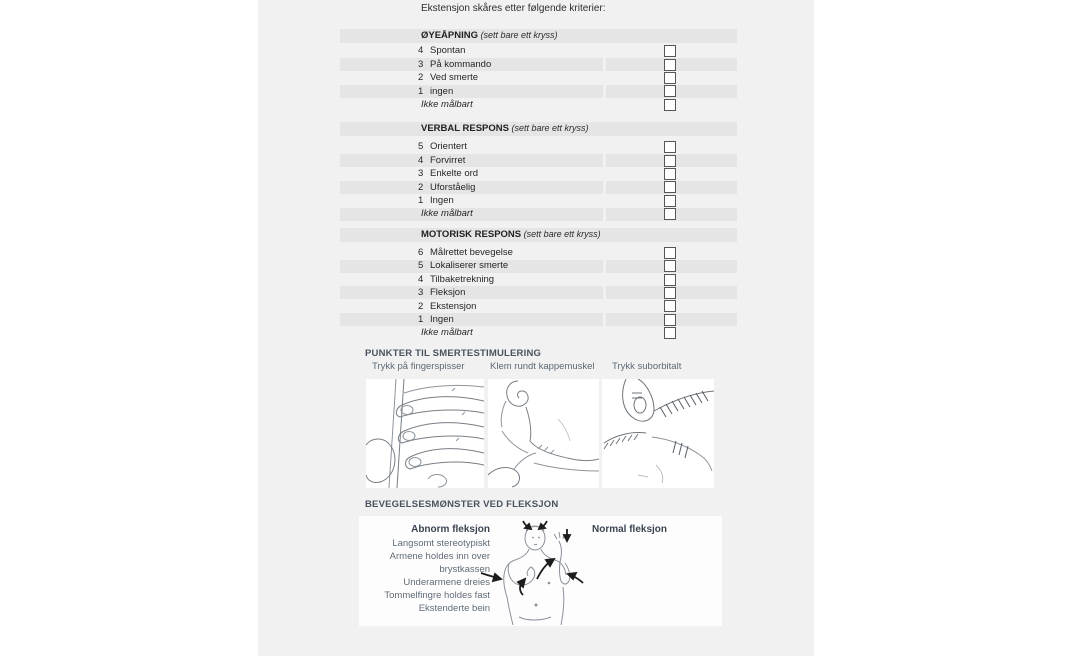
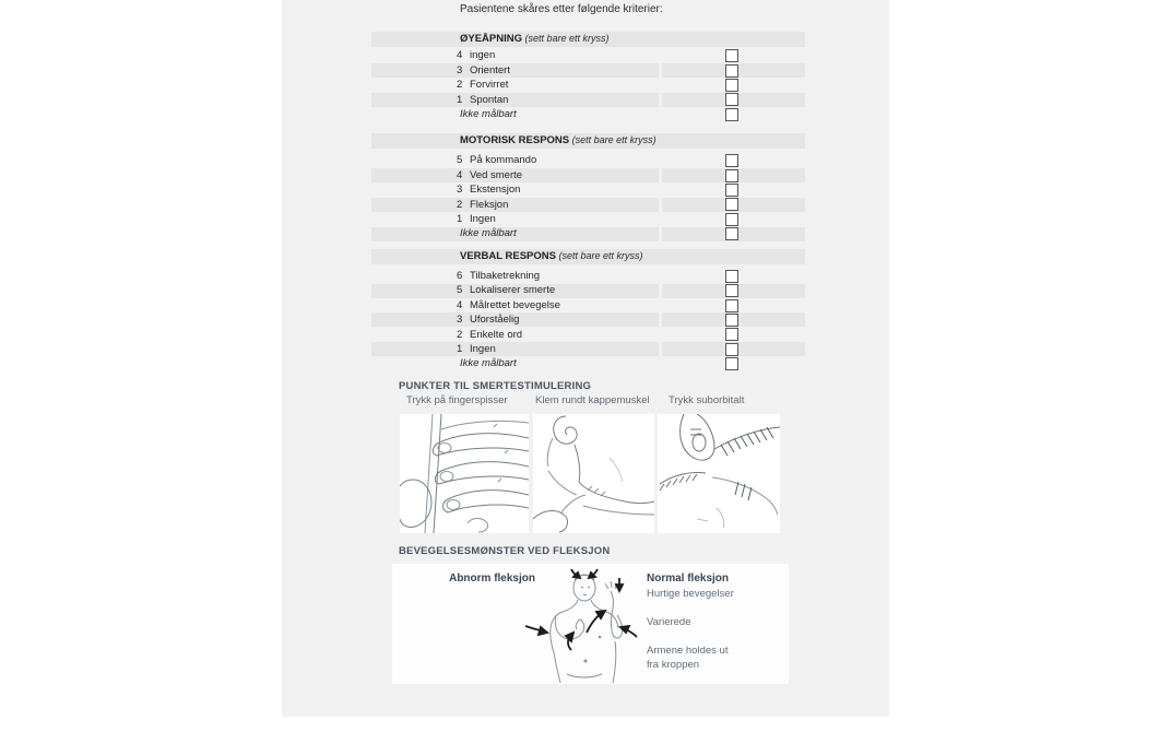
- Ekstensjon skåres etter følgende kriterier:
+ Pasientene skåres etter følgende kriterier:
  ØYEÅPNING (sett bare ett kryss)
  4
- Spontan
+ ingen
  3
- På kommando
+ Orientert
  2
- Ved smerte
+ Forvirret
  1
- ingen
+ Spontan
  Ikke målbart
- VERBAL RESPONS (sett bare ett kryss)
+ MOTORISK RESPONS (sett bare ett kryss)
  5
- Orientert
+ På kommando
  4
- Forvirret
+ Ved smerte
  3
- Enkelte ord
+ Ekstensjon
  2
- Uforståelig
+ Fleksjon
  1
  Ingen
  Ikke målbart
- MOTORISK RESPONS (sett bare ett kryss)
+ VERBAL RESPONS (sett bare ett kryss)
  6
- Målrettet bevegelse
+ Tilbaketrekning
  5
  Lokaliserer smerte
  4
- Tilbaketrekning
+ Målrettet bevegelse
  3
- Fleksjon
+ Uforståelig
  2
- Ekstensjon
+ Enkelte ord
  1
  Ingen
  Ikke målbart
  PUNKTER TIL SMERTESTIMULERING
  Trykk på fingerspisser
  Klem rundt kappemuskel
  Trykk suborbitalt
  BEVEGELSESMØNSTER VED FLEKSJON
  Abnorm fleksjon
- Langsomt stereotypiskt
- Armene holdes inn over
- brystkassen
- Underarmene dreies
- Tommelfingre holdes fast
- Ekstenderte bein
  Normal fleksjon
+ Hurtige bevegelser
+ Varierede
+ Armene holdes ut
+ fra kroppen
